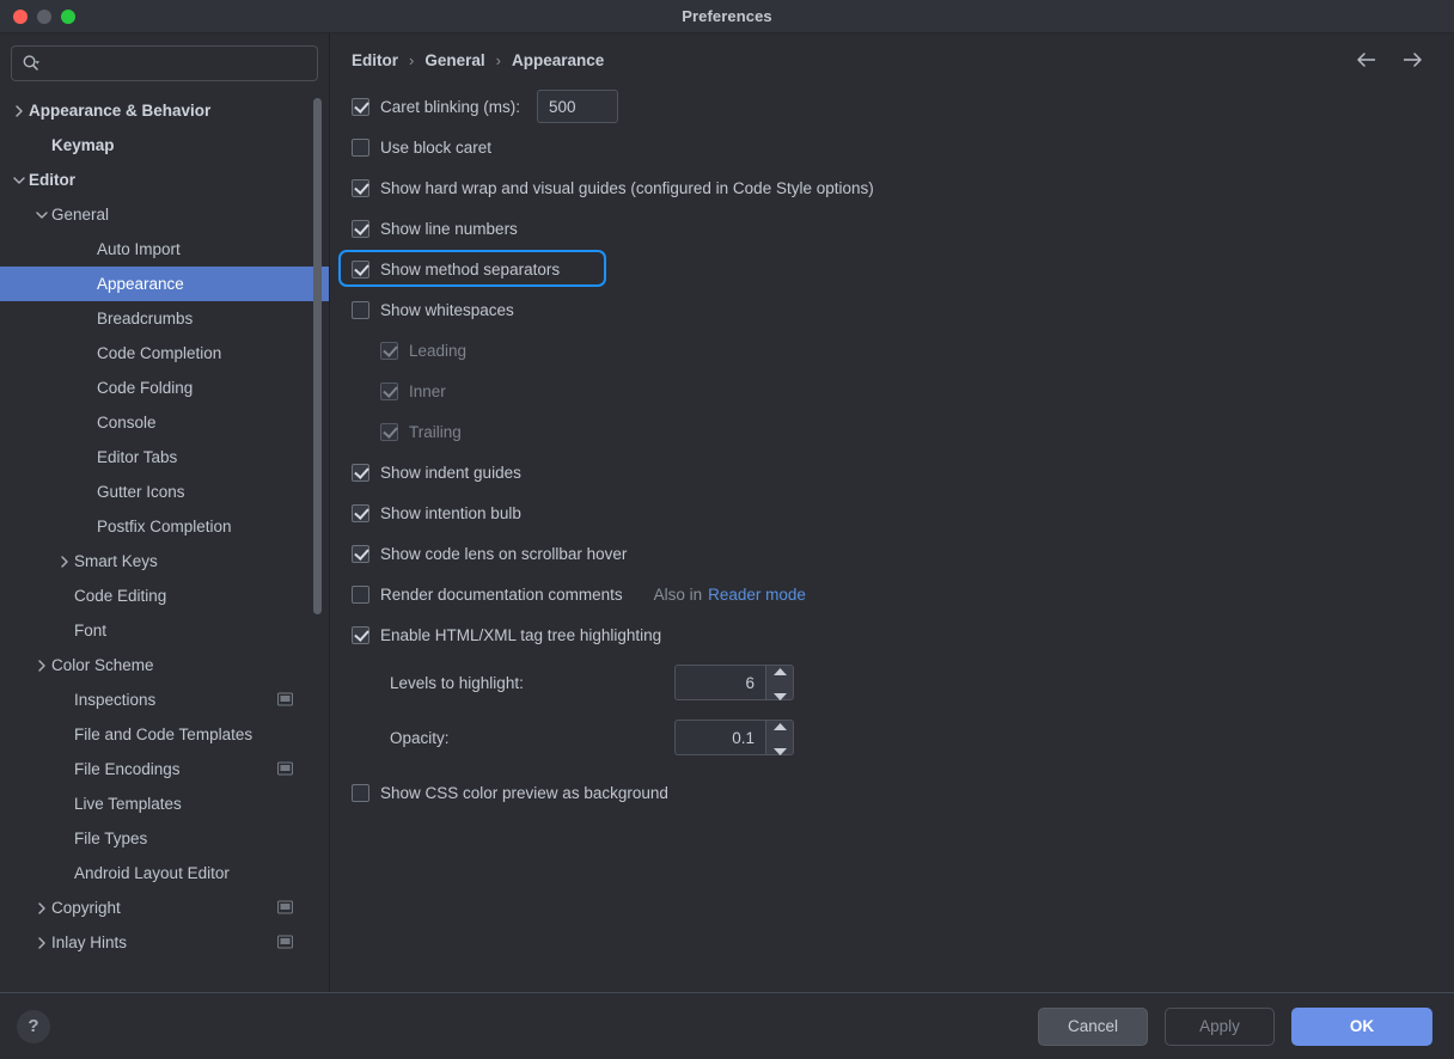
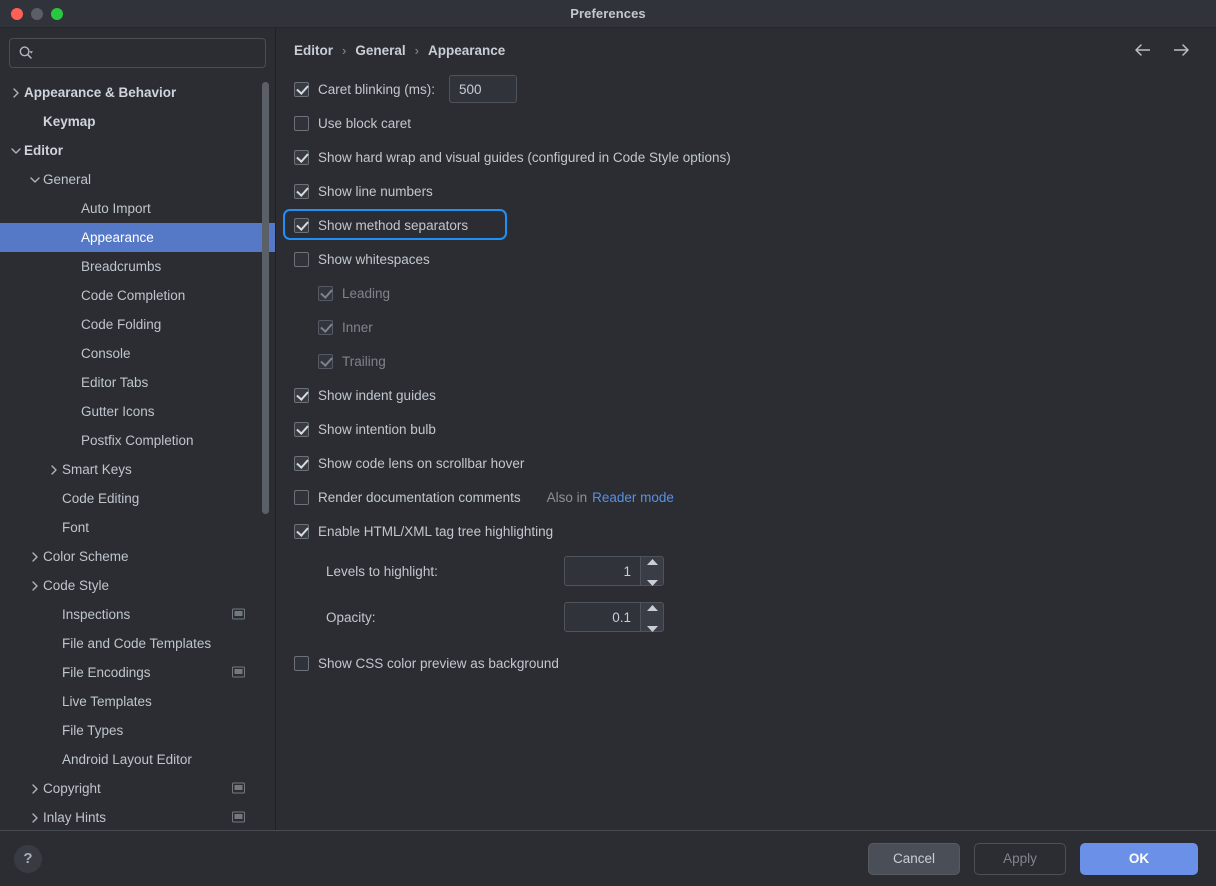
  Preferences
  Appearance & Behavior
  Keymap
  Editor
  General
  Auto Import
  Appearance
  Breadcrumbs
  Code Completion
  Code Folding
  Console
  Editor Tabs
  Gutter Icons
  Postfix Completion
  Smart Keys
  Code Editing
  Font
  Color Scheme
+ Code Style
  Inspections
  File and Code Templates
  File Encodings
  Live Templates
  File Types
  Android Layout Editor
  Copyright
  Inlay Hints
  Editor
  ›
  General
  ›
  Appearance
  Caret blinking (ms):
  500
  Use block caret
  Show hard wrap and visual guides (configured in Code Style options)
  Show line numbers
  Show method separators
  Show whitespaces
  Leading
  Inner
  Trailing
  Show indent guides
  Show intention bulb
  Show code lens on scrollbar hover
  Render documentation comments
  Also in
  Reader mode
  Enable HTML/XML tag tree highlighting
  Levels to highlight:
- 6
+ 1
  Opacity:
  0.1
  Show CSS color preview as background
  ?
  Cancel
  Apply
  OK
